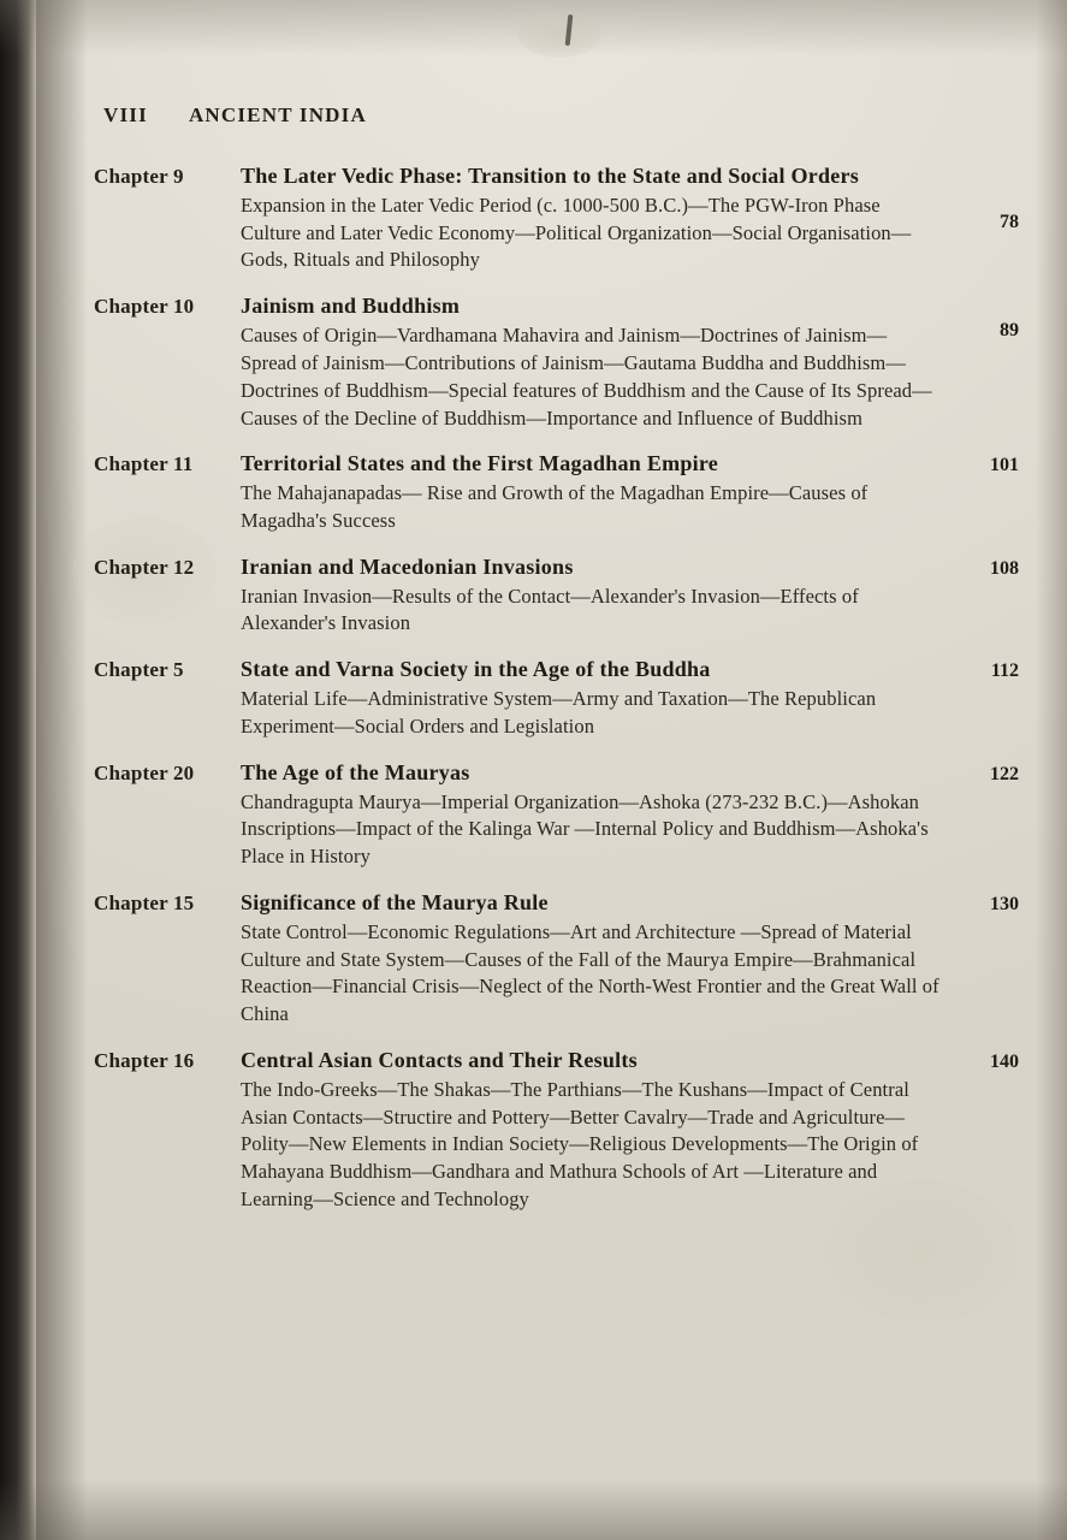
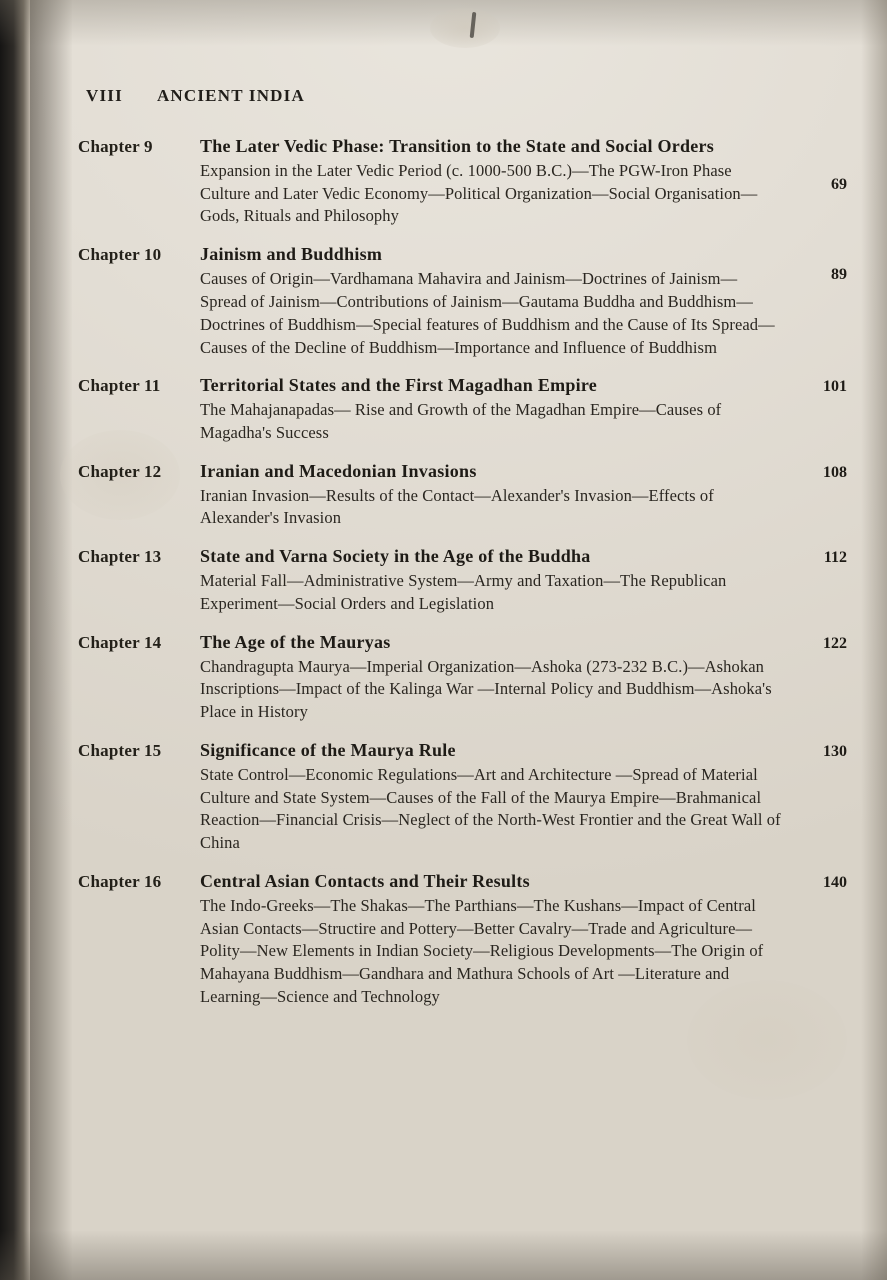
  VIII
  ANCIENT INDIA
  Chapter 9
  The Later Vedic Phase: Transition to the State and Social Orders
  Expansion in the Later Vedic Period (c. 1000-500 B.C.)—The PGW-Iron Phase Culture and Later Vedic Economy—Political Organization—Social Organisation—Gods, Rituals and Philosophy
- 78
+ 69
  Chapter 10
  Jainism and Buddhism
  Causes of Origin—Vardhamana Mahavira and Jainism—Doctrines of Jainism—Spread of Jainism—Contributions of Jainism—Gautama Buddha and Buddhism—Doctrines of Buddhism—Special features of Buddhism and the Cause of Its Spread—Causes of the Decline of Buddhism—Importance and Influence of Buddhism
  89
  Chapter 11
  Territorial States and the First Magadhan Empire
  The Mahajanapadas— Rise and Growth of the Magadhan Empire—Causes of Magadha's Success
  101
  Chapter 12
  Iranian and Macedonian Invasions
  Iranian Invasion—Results of the Contact—Alexander's Invasion—Effects of Alexander's Invasion
  108
- Chapter 5
+ Chapter 13
  State and Varna Society in the Age of the Buddha
- Material Life—Administrative System—Army and Taxation—The Republican Experiment—Social Orders and Legislation
+ Material Fall—Administrative System—Army and Taxation—The Republican Experiment—Social Orders and Legislation
  112
- Chapter 20
+ Chapter 14
  The Age of the Mauryas
  Chandragupta Maurya—Imperial Organization—Ashoka (273-232 B.C.)—Ashokan Inscriptions—Impact of the Kalinga War —Internal Policy and Buddhism—Ashoka's Place in History
  122
  Chapter 15
  Significance of the Maurya Rule
  State Control—Economic Regulations—Art and Architecture —Spread of Material Culture and State System—Causes of the Fall of the Maurya Empire—Brahmanical Reaction—Financial Crisis—Neglect of the North-West Frontier and the Great Wall of China
  130
  Chapter 16
  Central Asian Contacts and Their Results
  The Indo-Greeks—The Shakas—The Parthians—The Kushans—Impact of Central Asian Contacts—Structire and Pottery—Better Cavalry—Trade and Agriculture—Polity—New Elements in Indian Society—Religious Developments—The Origin of Mahayana Buddhism—Gandhara and Mathura Schools of Art —Literature and Learning—Science and Technology
  140
